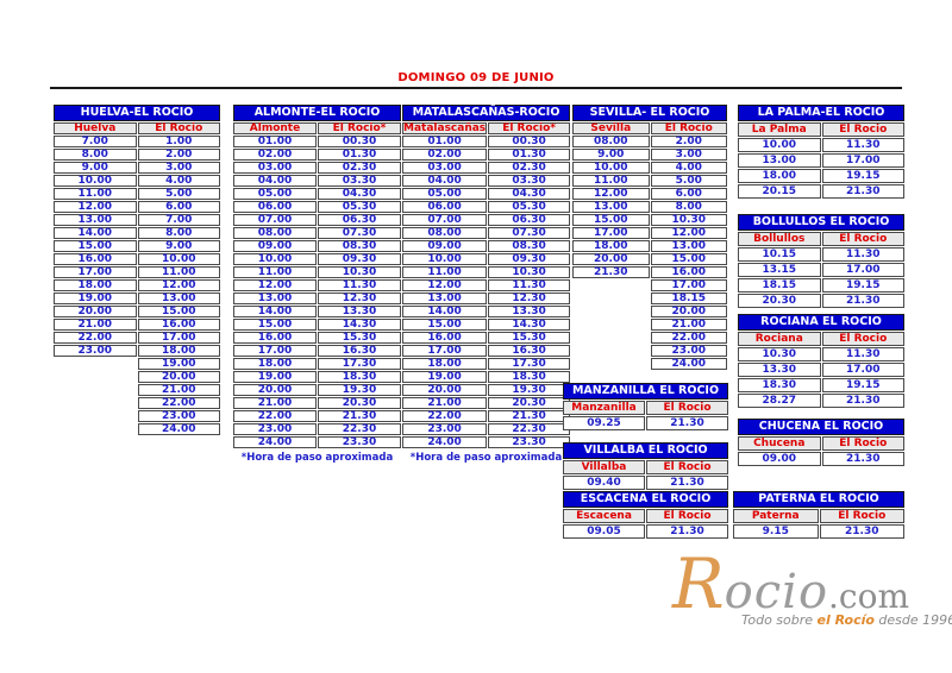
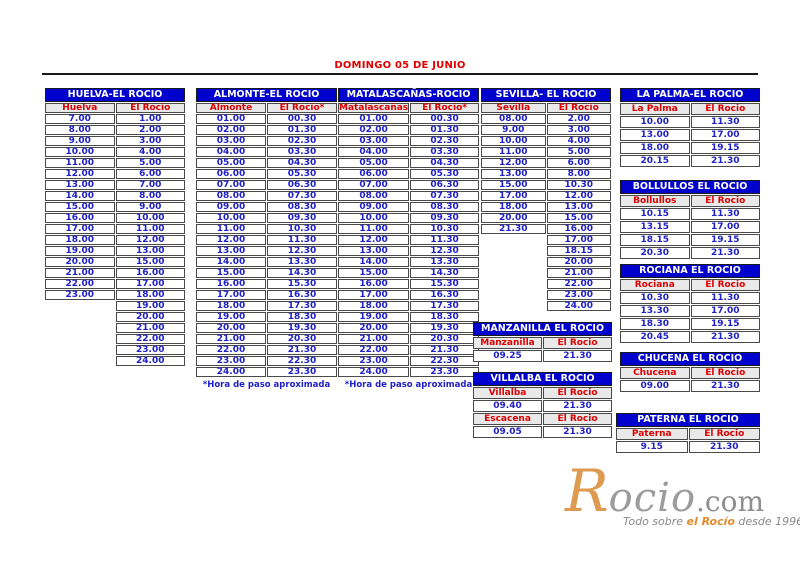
- DOMINGO 09 DE JUNIO
+ DOMINGO 05 DE JUNIO
  HUELVA-EL ROCIO
  Huelva
  El Rocio
  7.00
  1.00
  8.00
  2.00
  9.00
  3.00
  10.00
  4.00
  11.00
  5.00
  12.00
  6.00
  13.00
  7.00
  14.00
  8.00
  15.00
  9.00
  16.00
  10.00
  17.00
  11.00
  18.00
  12.00
  19.00
  13.00
  20.00
  15.00
  21.00
  16.00
  22.00
  17.00
  23.00
  18.00
  19.00
  20.00
  21.00
  22.00
  23.00
  24.00
  ALMONTE-EL ROCIO
  Almonte
  El Rocio*
  01.00
  00.30
  02.00
  01.30
  03.00
  02.30
  04.00
  03.30
  05.00
  04.30
  06.00
  05.30
  07.00
  06.30
  08.00
  07.30
  09.00
  08.30
  10.00
  09.30
  11.00
  10.30
  12.00
  11.30
  13.00
  12.30
  14.00
  13.30
  15.00
  14.30
  16.00
  15.30
  17.00
  16.30
  18.00
  17.30
  19.00
  18.30
  20.00
  19.30
  21.00
  20.30
  22.00
  21.30
  23.00
  22.30
  24.00
  23.30
  *Hora de paso aproximada
  MATALASCAÑAS-ROCIO
  Matalascañas
  El Rocio*
  01.00
  00.30
  02.00
  01.30
  03.00
  02.30
  04.00
  03.30
  05.00
  04.30
  06.00
  05.30
  07.00
  06.30
  08.00
  07.30
  09.00
  08.30
  10.00
  09.30
  11.00
  10.30
  12.00
  11.30
  13.00
  12.30
  14.00
  13.30
  15.00
  14.30
  16.00
  15.30
  17.00
  16.30
  18.00
  17.30
  19.00
  18.30
  20.00
  19.30
  21.00
  20.30
  22.00
  21.30
  23.00
  22.30
  24.00
  23.30
  *Hora de paso aproximada
  SEVILLA- EL ROCIO
  Sevilla
  El Rocio
  08.00
  2.00
  9.00
  3.00
  10.00
  4.00
  11.00
  5.00
  12.00
  6.00
  13.00
  8.00
  15.00
  10.30
  17.00
  12.00
  18.00
  13.00
  20.00
  15.00
  21.30
  16.00
  17.00
  18.15
  20.00
  21.00
  22.00
  23.00
  24.00
  MANZANILLA EL ROCIO
  Manzanilla
  El Rocio
  09.25
  21.30
  VILLALBA EL ROCIO
  Villalba
  El Rocio
  09.40
  21.30
- ESCACENA EL ROCIO
  Escacena
  El Rocio
  09.05
  21.30
  LA PALMA-EL ROCIO
  La Palma
  El Rocio
  10.00
  11.30
  13.00
  17.00
  18.00
  19.15
  20.15
  21.30
  BOLLULLOS EL ROCIO
  Bollullos
  El Rocio
  10.15
  11.30
  13.15
  17.00
  18.15
  19.15
  20.30
  21.30
  ROCIANA EL ROCIO
  Rociana
  El Rocio
  10.30
  11.30
  13.30
  17.00
  18.30
  19.15
- 28.27
+ 20.45
  21.30
  CHUCENA EL ROCIO
  Chucena
  El Rocio
  09.00
  21.30
  PATERNA EL ROCIO
  Paterna
  El Rocio
  9.15
  21.30
  Rocio.com
  Todo sobre el Rocío desde 199
